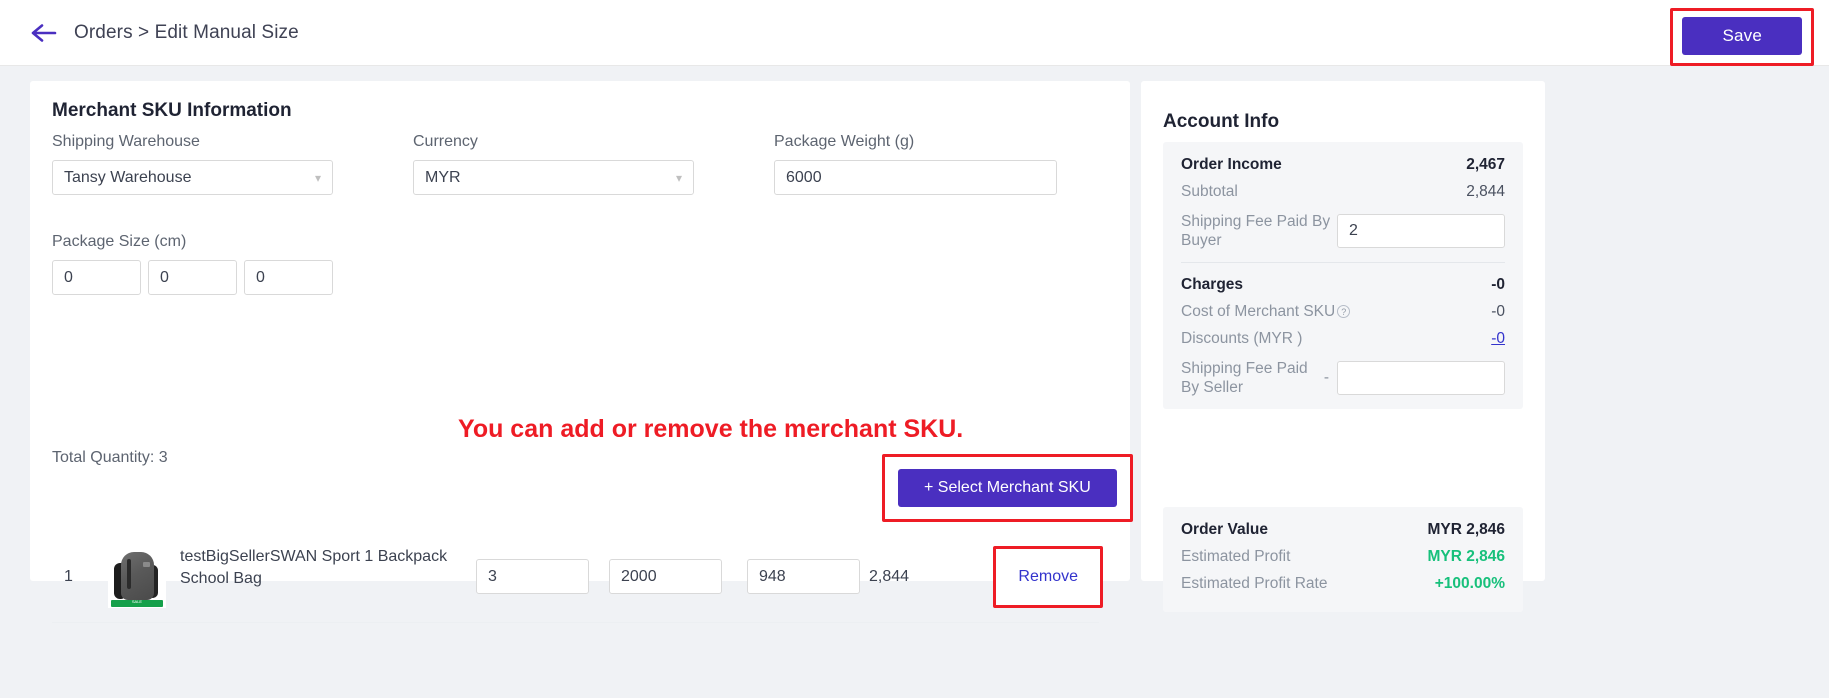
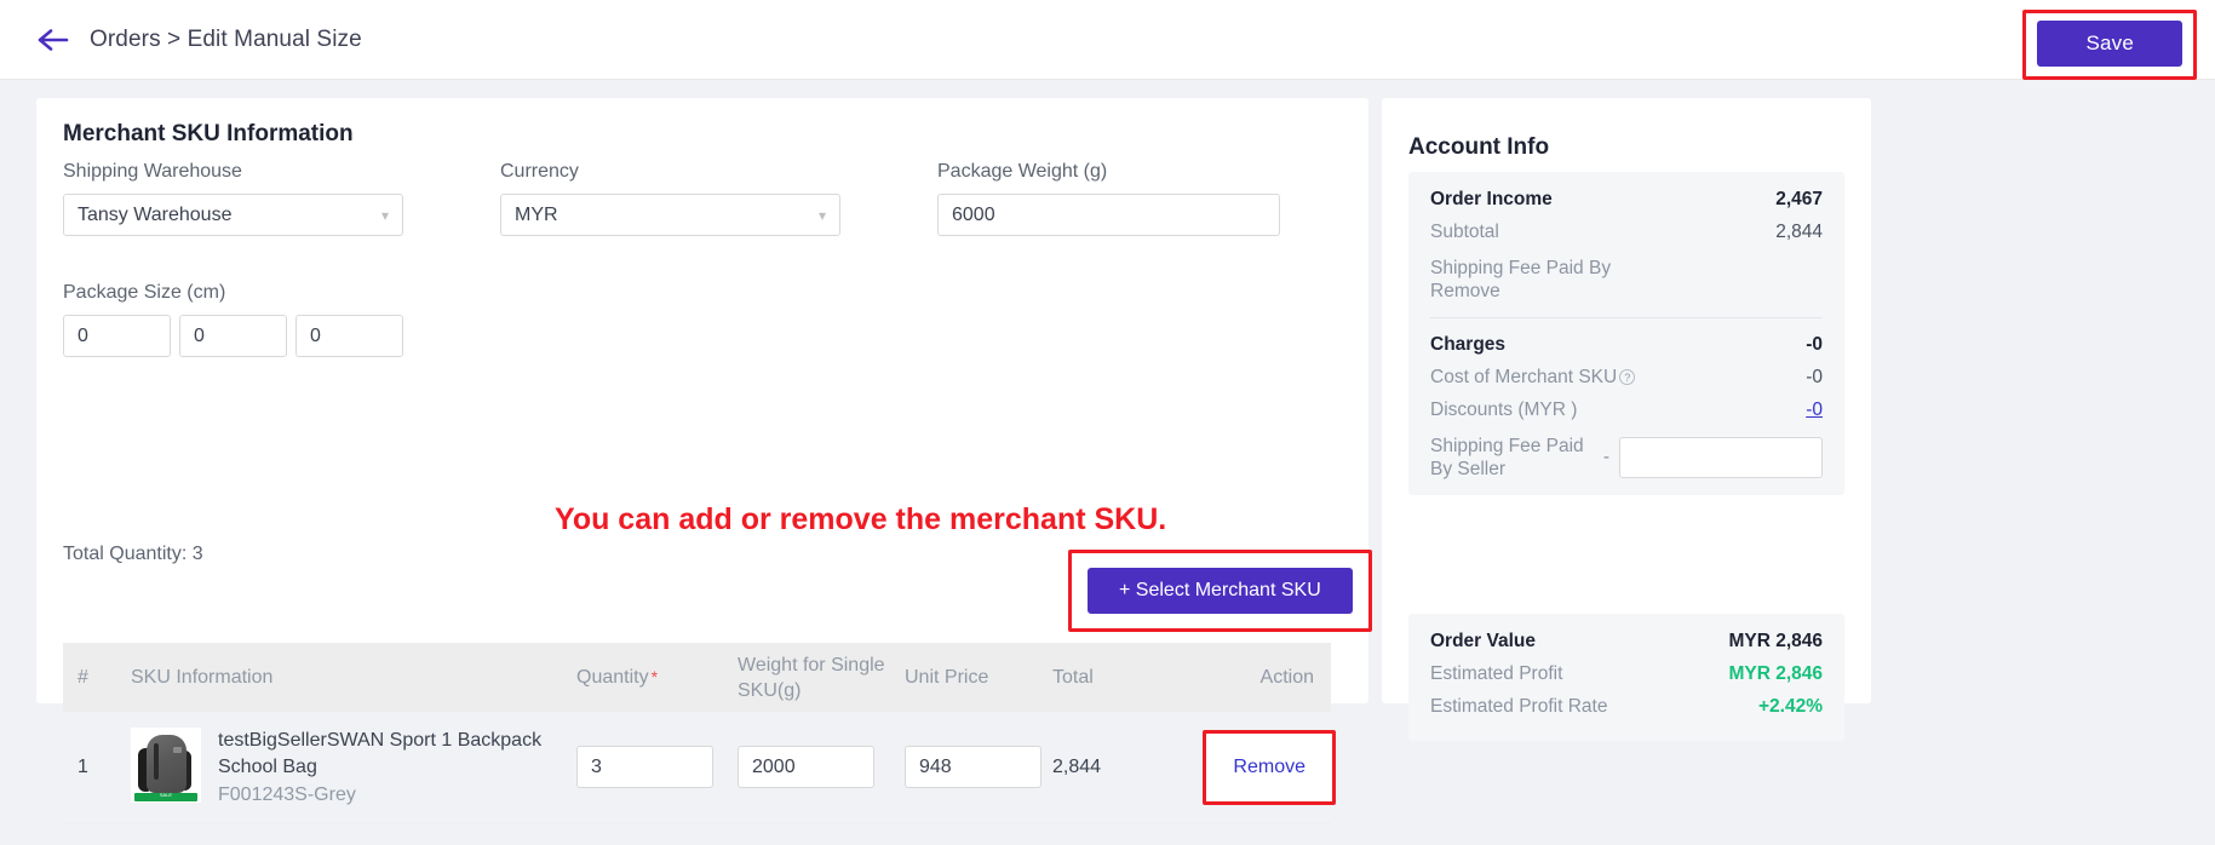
  Orders > Edit Manual Size
  Save
  Merchant SKU Information
  Shipping Warehouse
  Tansy Warehouse
  ▾
  Currency
  MYR
  ▾
  Package Weight (g)
  6000
  Package Size (cm)
  0
  0
  0
  You can add or remove the merchant SKU.
  Total Quantity: 3
  + Select Merchant SKU
+ #
+ SKU Information
+ Quantity *
+ Weight for Single SKU(g)
+ Unit Price
+ Total
+ Action
  1
  testBigSellerSWAN Sport 1 Backpack School Bag
+ F001243S-Grey
  3
  2000
  948
  2,844
  Remove
  Account Info
  Order Income
  2,467
  Subtotal
  2,844
- Shipping Fee Paid By Buyer
+ Shipping Fee Paid By Remove
- 2
  Charges
  -0
  Cost of Merchant SKU ?
  -0
  Discounts (MYR )
  -0
  Shipping Fee Paid By Seller
  -
  Order Value
  MYR 2,846
  Estimated Profit
  MYR 2,846
  Estimated Profit Rate
- +100.00%
+ +2.42%
